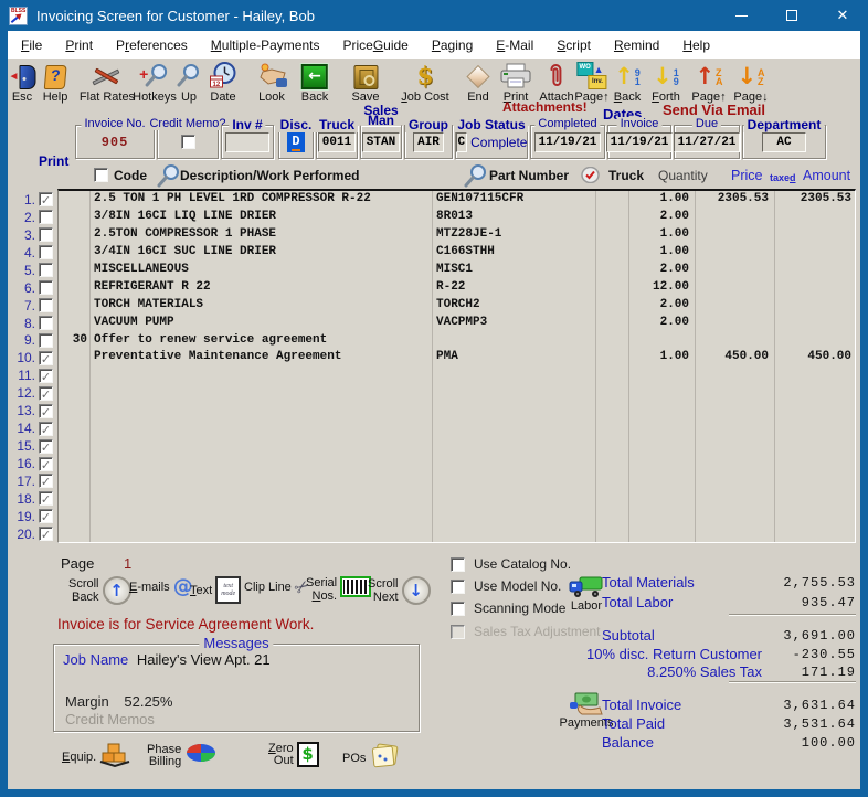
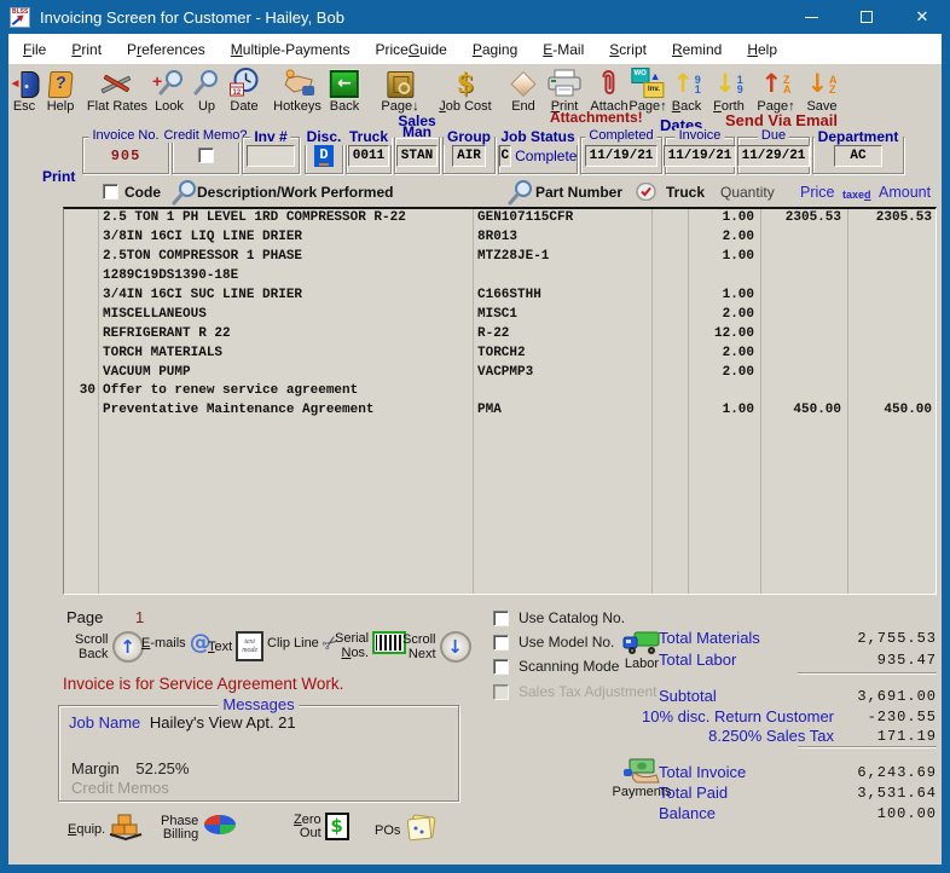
  Invoicing Screen for Customer - Hailey, Bob
  ✕
  File
  Print
  Preferences
  Multiple-Payments
  PriceGuide
  Paging
  E-Mail
  Script
  Remind
  Help
  Esc
  Help
  Flat Rates
  +
- Hotkeys
+ Look
  Up
  Date
- Look
+ Hotkeys
  ←
  Back
- Save
+ Page↓
  $
  Job Cost
  End
  Print
  Attach
  ▲
  Page↑
  ↑
  9
  1
  Back
  ↓
  1
  9
  Forth
  ↑
  Z
  A
  Page↑
  ↓
  A
  Z
- Page↓
+ Save
  Attachments!
  Dates
  Send Via Email
  Print
  Invoice No.
  905
  Credit Memo?
  Inv #
  Disc.
  D
  Truck
  0011
  Sales
  Man
  STAN
  Group
  AIR
  Job Status
  C
  Complete
  Completed
  11/19/21
  Invoice
  11/19/21
  Due
- 11/27/21
+ 11/29/21
  Department
  AC
  Code
  Description/Work Performed
  Part Number
  Truck
  Quantity
  Price
  taxed
  Amount
- 1.
- 2.
- 3.
- 4.
- 5.
- 6.
- 7.
- 8.
- 9.
- 10.
- 11.
- 12.
- 13.
- 14.
- 15.
- 16.
- 17.
- 18.
- 19.
- 20.
  2.5 TON 1 PH LEVEL 1RD COMPRESSOR R-22
  GEN107115CFR
  1.00
  2305.53
  2305.53
  3/8IN 16CI LIQ LINE DRIER
  8R013
  2.00
  2.5TON COMPRESSOR 1 PHASE
  MTZ28JE-1
  1.00
+ 1289C19DS1390-18E
  3/4IN 16CI SUC LINE DRIER
  C166STHH
  1.00
  MISCELLANEOUS
  MISC1
  2.00
  REFRIGERANT R 22
  R-22
  12.00
  TORCH MATERIALS
  TORCH2
  2.00
  VACUUM PUMP
  VACPMP3
  2.00
  30
  Offer to renew service agreement
  Preventative Maintenance Agreement
  PMA
  1.00
  450.00
  450.00
  Page
  1
  Scroll
  Back
  ↑
  E-mails
  @
  Text
  Clip Line
  Serial
  Nos.
  Scroll
  Next
  ↓
  Invoice is for Service Agreement Work.
  Messages
  Job Name Hailey's View Apt. 21
  Margin 52.25%
  Credit Memos
  Equip.
  Phase
  Billing
  Zero
  Out
  $
  POs
  Use Catalog No.
  Use Model No.
  Scanning Mode
  Sales Tax Adjustment
  Labor
  Payments
  Total Materials
  2,755.53
  Total Labor
  935.47
  Subtotal
  3,691.00
  10% disc. Return Customer
  -230.55
  8.250% Sales Tax
  171.19
  Total Invoice
- 3,631.64
+ 6,243.69
  Total Paid
  3,531.64
  Balance
  100.00
